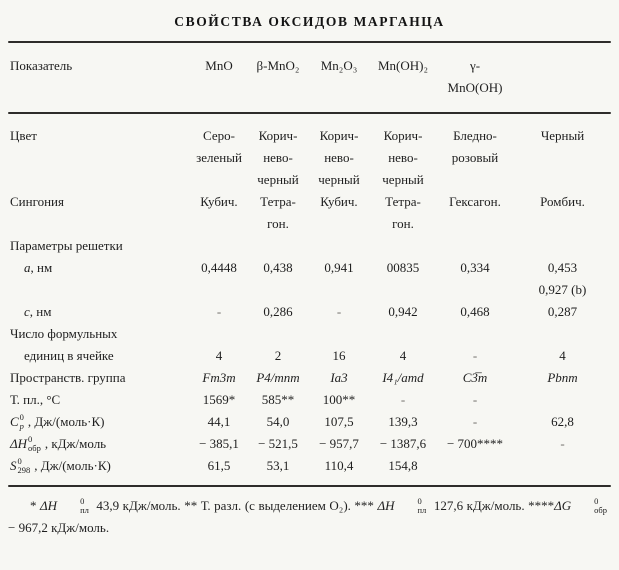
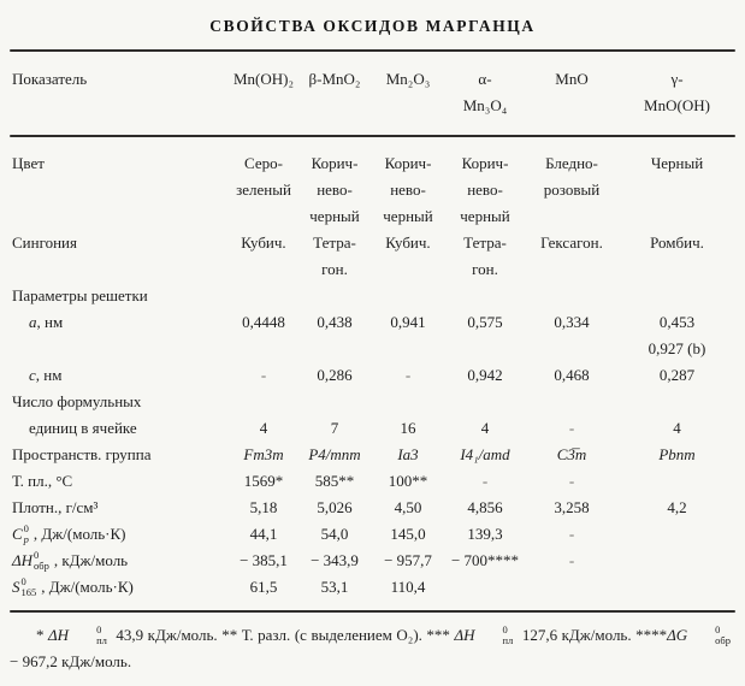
  СВОЙСТВА ОКСИДОВ МАРГАНЦА
  Показатель
- MnO
+ Mn(OH)₂
  β-MnO₂
  Mn₂O₃
+ α-
+ Mn₃O₄
- Mn(OH)₂
+ MnO
  γ-
  MnO(OH)
  Цвет
  Серо-
  зеленый
  Корич-
  нево-
  черный
  Корич-
  нево-
  черный
  Корич-
  нево-
  черный
  Бледно-
  розовый
  Черный
  Сингония
  Кубич.
  Тетра-
  гон.
  Кубич.
  Тетра-
  гон.
  Гексагон.
  Ромбич.
  Параметры решетки
  a, нм
  0,4448
  0,438
  0,941
- 00835
+ 0,575
  0,334
  0,453
  0,927 (b)
  c, нм
  -
  0,286
  -
  0,942
  0,468
  0,287
  Число формульных
  единиц в ячейке
  4
- 2
+ 7
  16
  4
  -
  4
  Пространств. группа
  Fm3m
  P4/mnm
  Ia3
  I4₁/amd
  C3̅m
  Pbnm
  Т. пл., °С
  1569*
  585**
  100**
  -
  -
+ Плотн., г/см³
+ 5,18
+ 5,026
+ 4,50
+ 4,856
+ 3,258
+ 4,2
  C
  0
  p
  , Дж/(моль·К)
  44,1
  54,0
- 107,5
+ 145,0
  139,3
  -
- 62,8
  ΔH
  0
  обр
  , кДж/моль
  − 385,1
- − 521,5
+ − 343,9
  − 957,7
- − 1387,6
  − 700****
  -
  S
  0
- 298
+ 165
  , Дж/(моль·К)
  61,5
  53,1
  110,4
- 154,8
  * ΔH
  0
  пл
  43,9 кДж/моль. ** Т. разл. (с выделением О₂). *** ΔH
  0
  пл
  127,6 кДж/моль. ****ΔG
  0
  обр
  − 967,2 кДж/моль.
